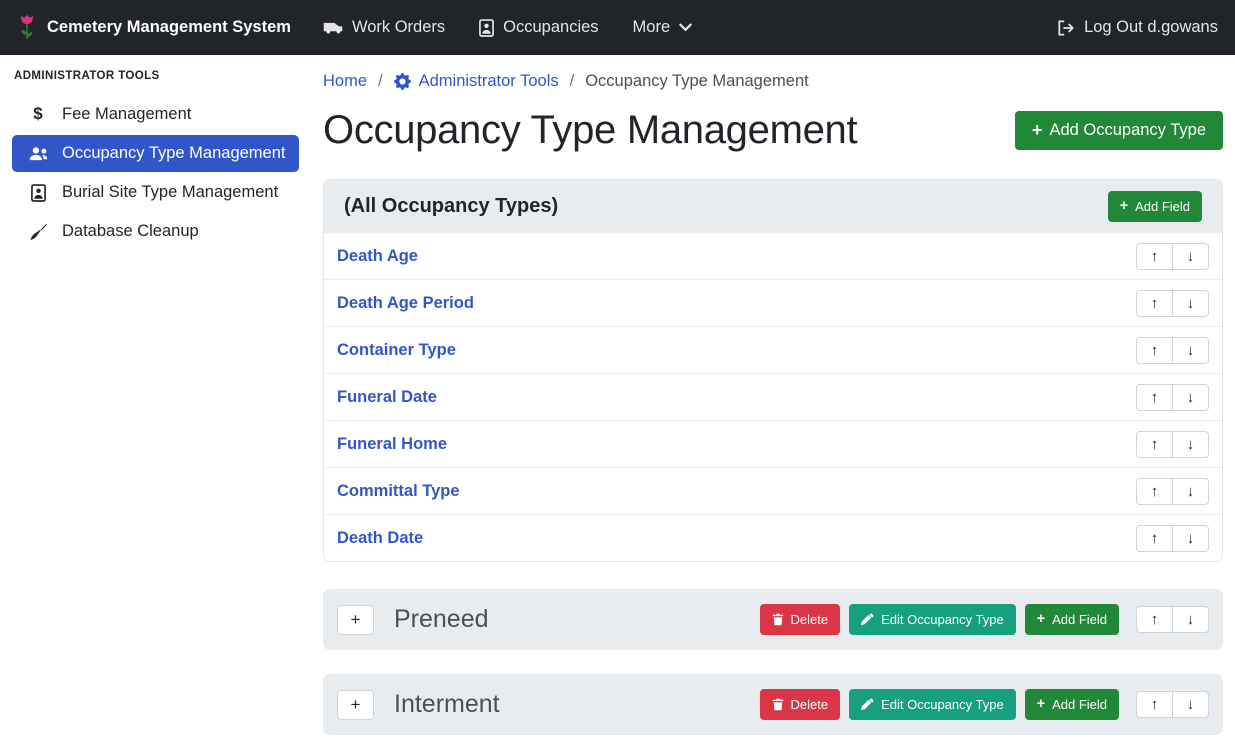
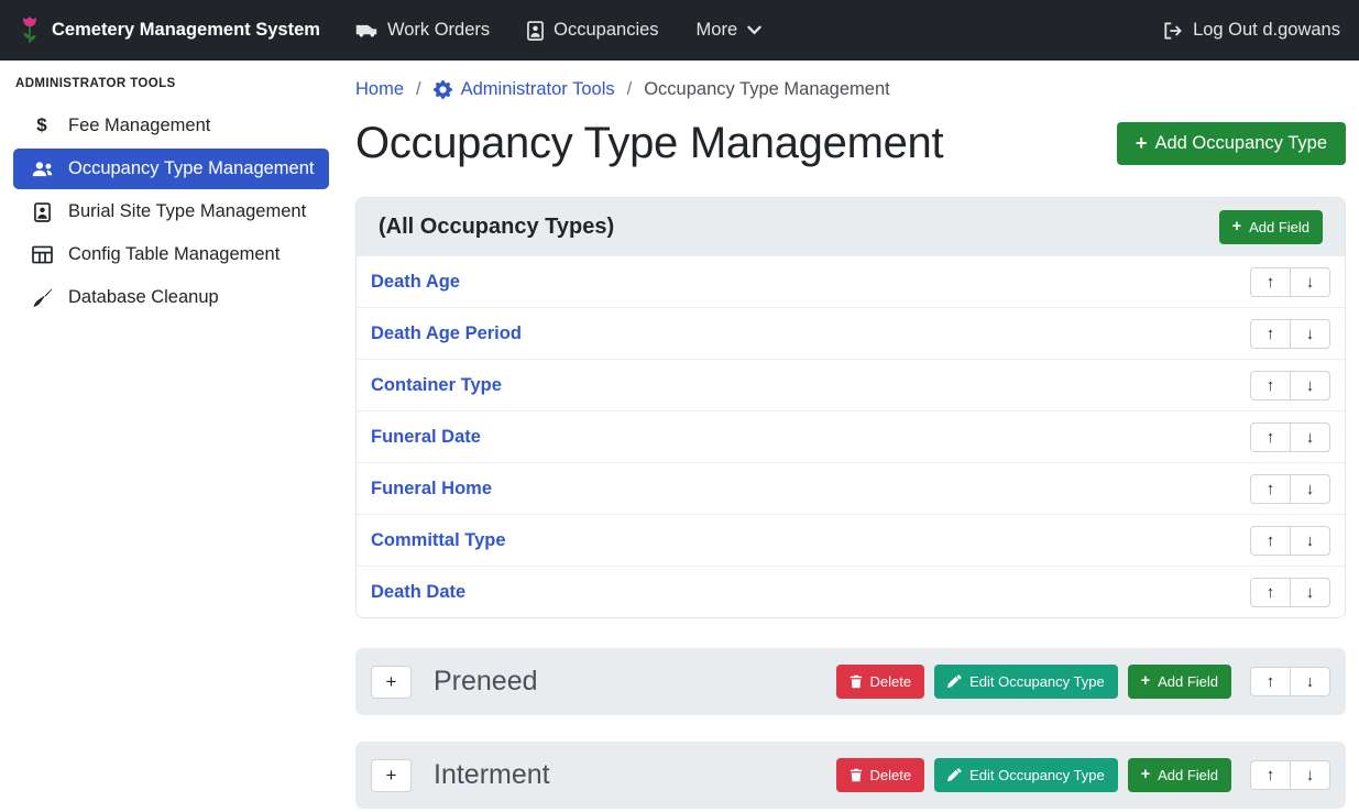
  Cemetery Management System
  Work Orders
  Occupancies
  More
  Log Out d.gowans
  ADMINISTRATOR TOOLS
  $
  Fee Management
  Occupancy Type Management
  Burial Site Type Management
+ Config Table Management
  Database Cleanup
  Home
  /
  Administrator Tools
  /
  Occupancy Type Management
  Occupancy Type Management
  +
  Add Occupancy Type
  (All Occupancy Types)
  +
  Add Field
  Death Age
  ↑
  ↓
  Death Age Period
  ↑
  ↓
  Container Type
  ↑
  ↓
  Funeral Date
  ↑
  ↓
  Funeral Home
  ↑
  ↓
  Committal Type
  ↑
  ↓
  Death Date
  ↑
  ↓
  +
  Preneed
  Delete
  Edit Occupancy Type
  +
  Add Field
  ↑
  ↓
  +
  Interment
  Delete
  Edit Occupancy Type
  +
  Add Field
  ↑
  ↓
